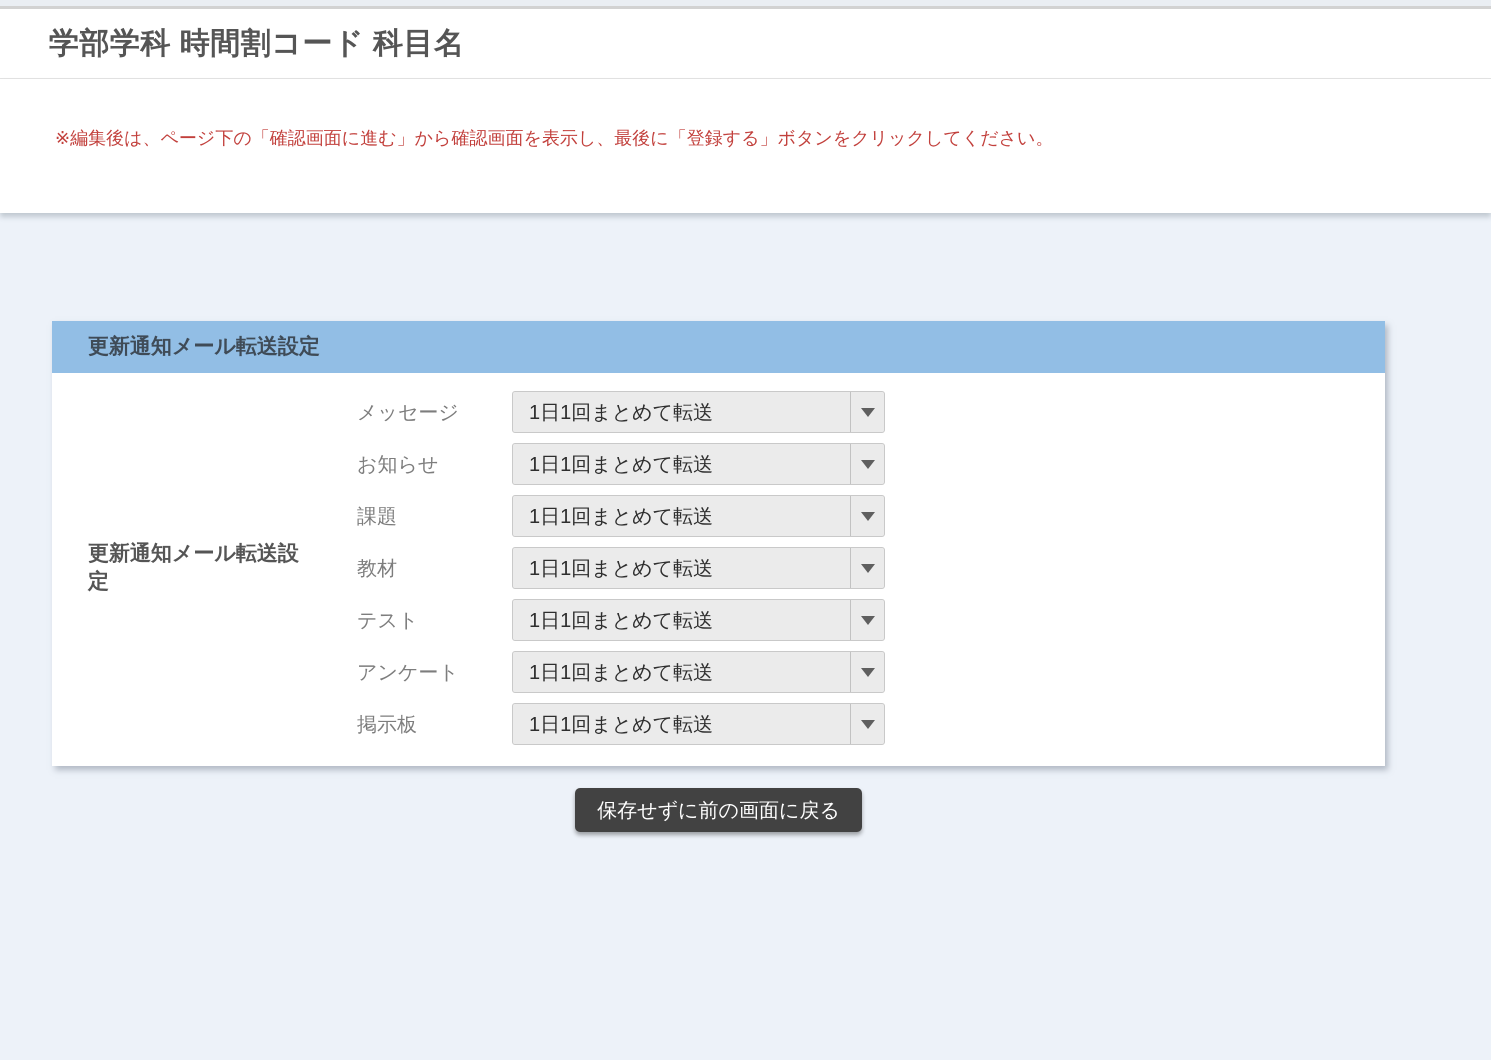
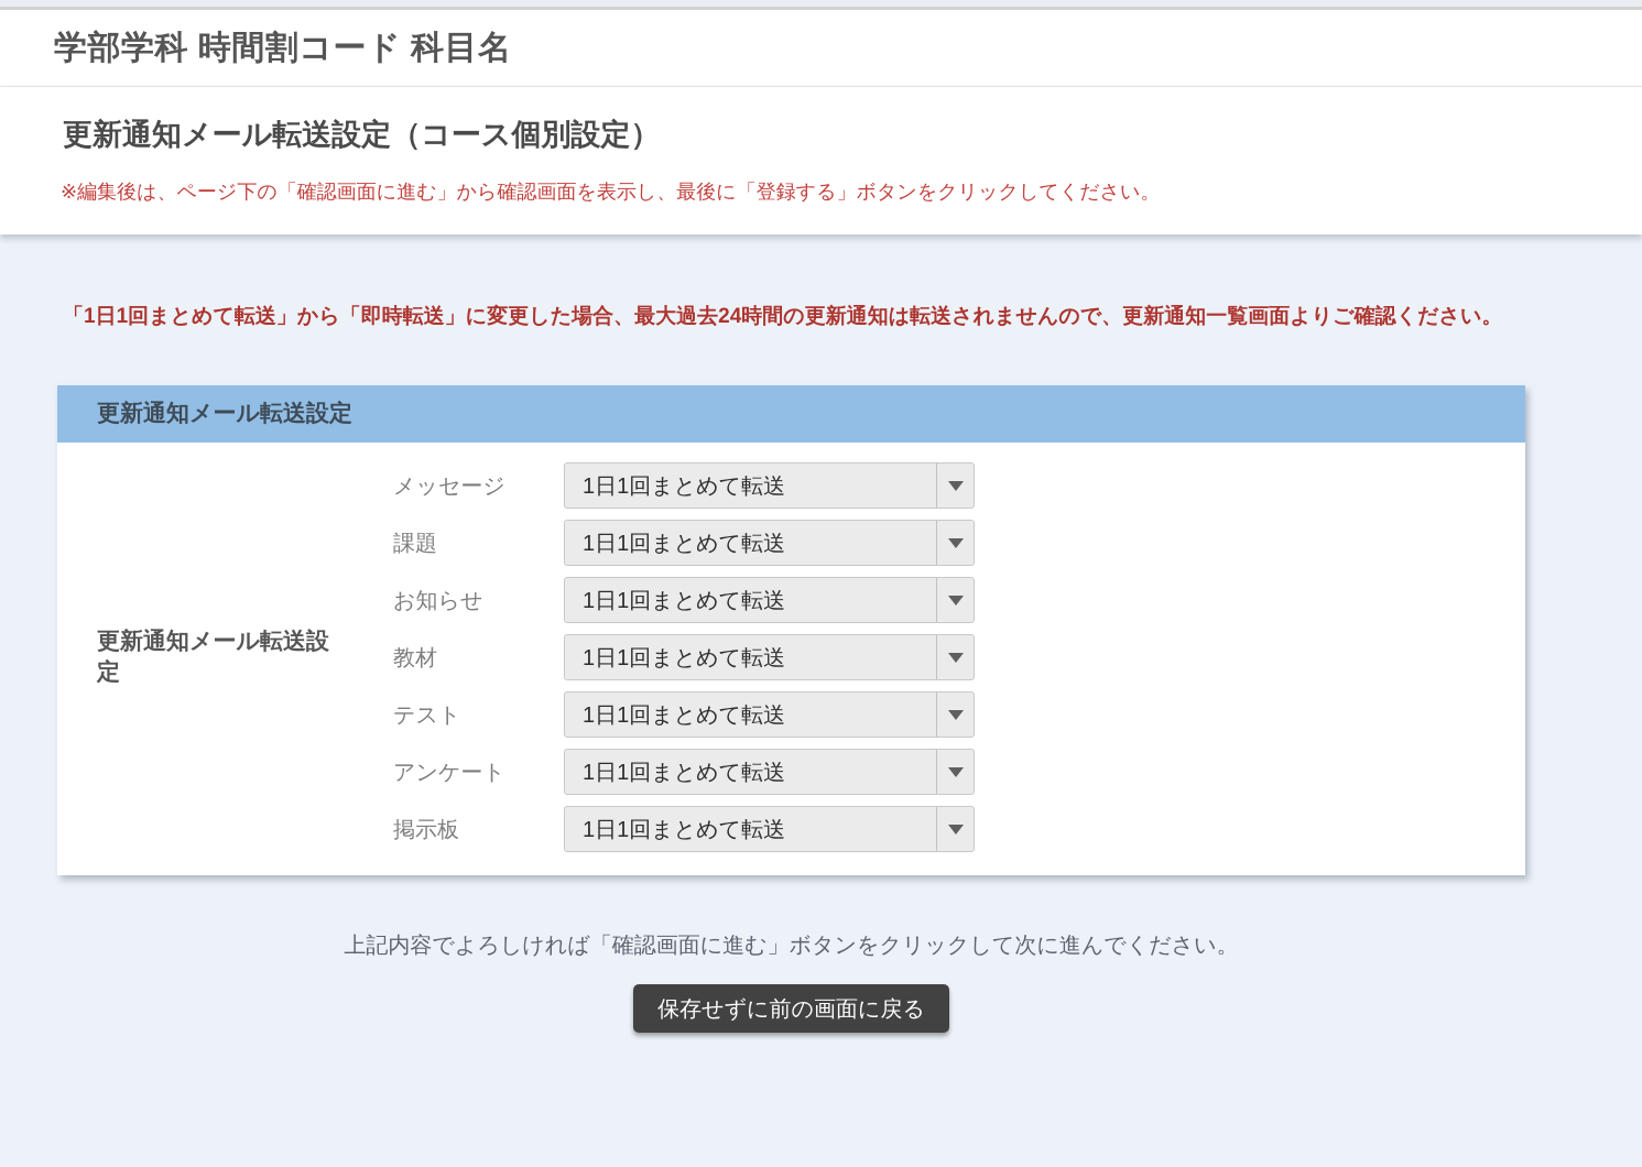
  学部学科 時間割コード 科目名
+ 更新通知メール転送設定（コース個別設定）
  ※編集後は、ページ下の「確認画面に進む」から確認画面を表示し、最後に「登録する」ボタンをクリックしてください。
+ 「1日1回まとめて転送」から「即時転送」に変更した場合、最大過去24時間の更新通知は転送されませんので、更新通知一覧画面よりご確認ください。
  更新通知メール転送設定
  更新通知メール転送設定
  メッセージ
  1日1回まとめて転送
- お知らせ
+ 課題
  1日1回まとめて転送
- 課題
+ お知らせ
  1日1回まとめて転送
  教材
  1日1回まとめて転送
  テスト
  1日1回まとめて転送
  アンケート
  1日1回まとめて転送
  掲示板
  1日1回まとめて転送
+ 上記内容でよろしければ「確認画面に進む」ボタンをクリックして次に進んでください。
  保存せずに前の画面に戻る
